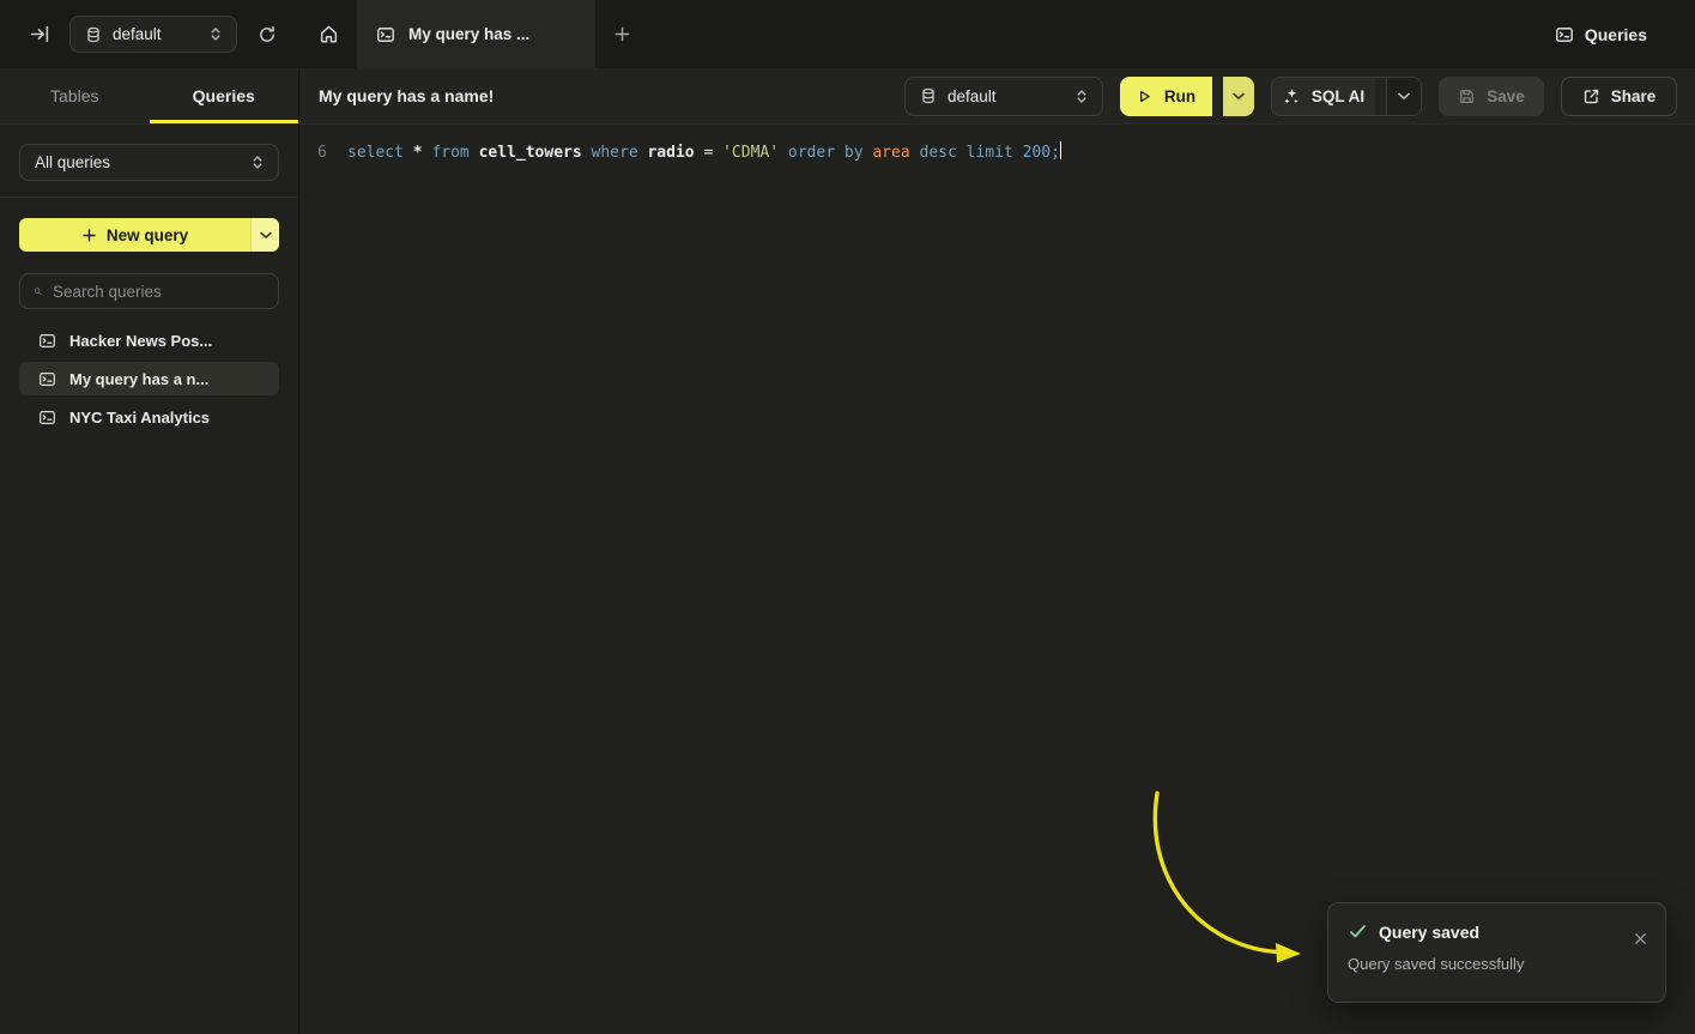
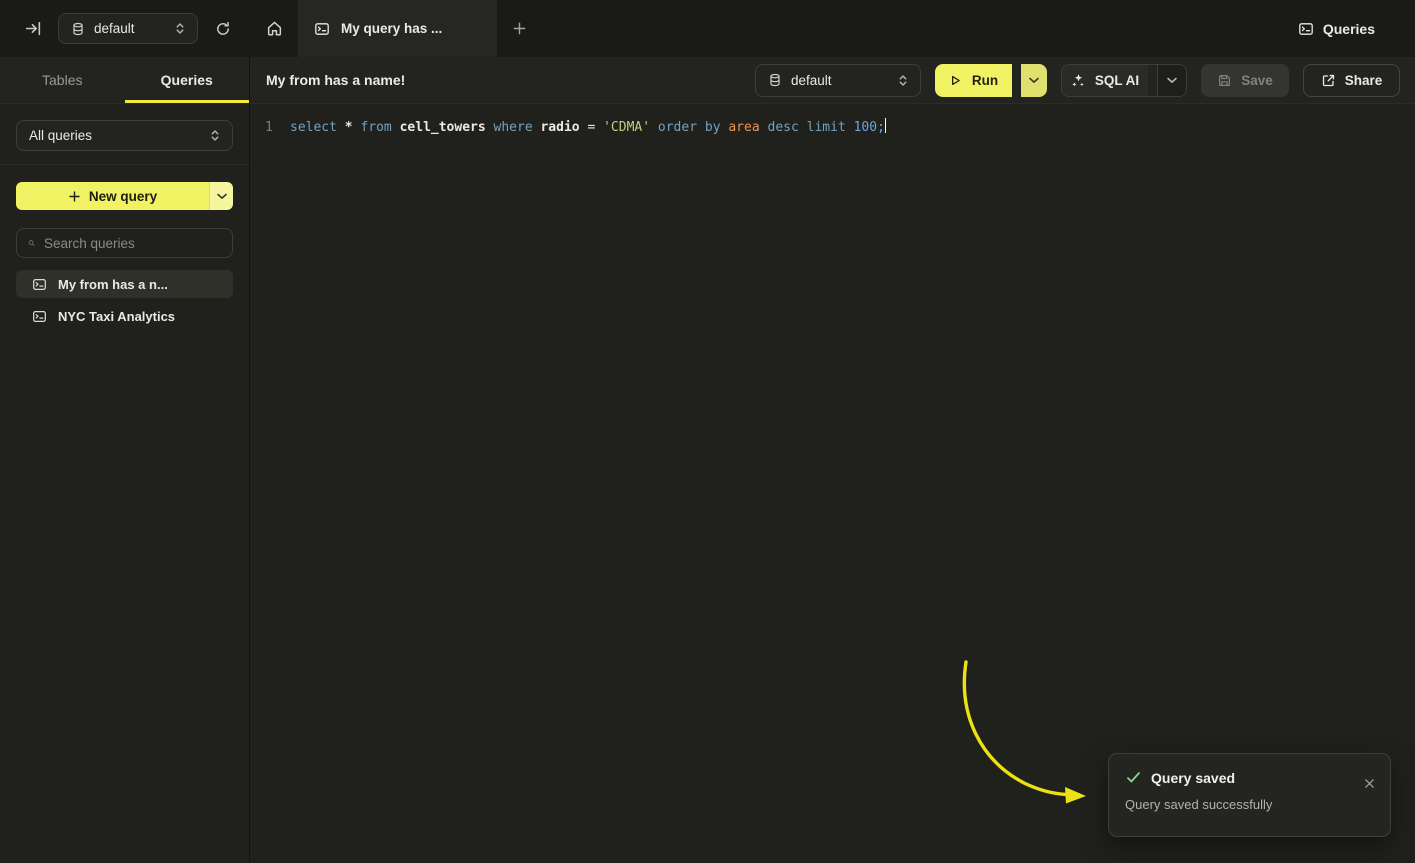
  default
  My query has ...
  Queries
  Tables
  Queries
  All queries
  New query
  Search queries
- Hacker News Pos...
- My query has a n...
+ My from has a n...
  NYC Taxi Analytics
- My query has a name!
+ My from has a name!
  default
  Run
  SQL AI
  Save
  Share
- 6
+ 1
- select * from cell_towers where radio = 'CDMA' order by area desc limit 200;
+ select * from cell_towers where radio = 'CDMA' order by area desc limit 100;
  Query saved
  Query saved successfully
